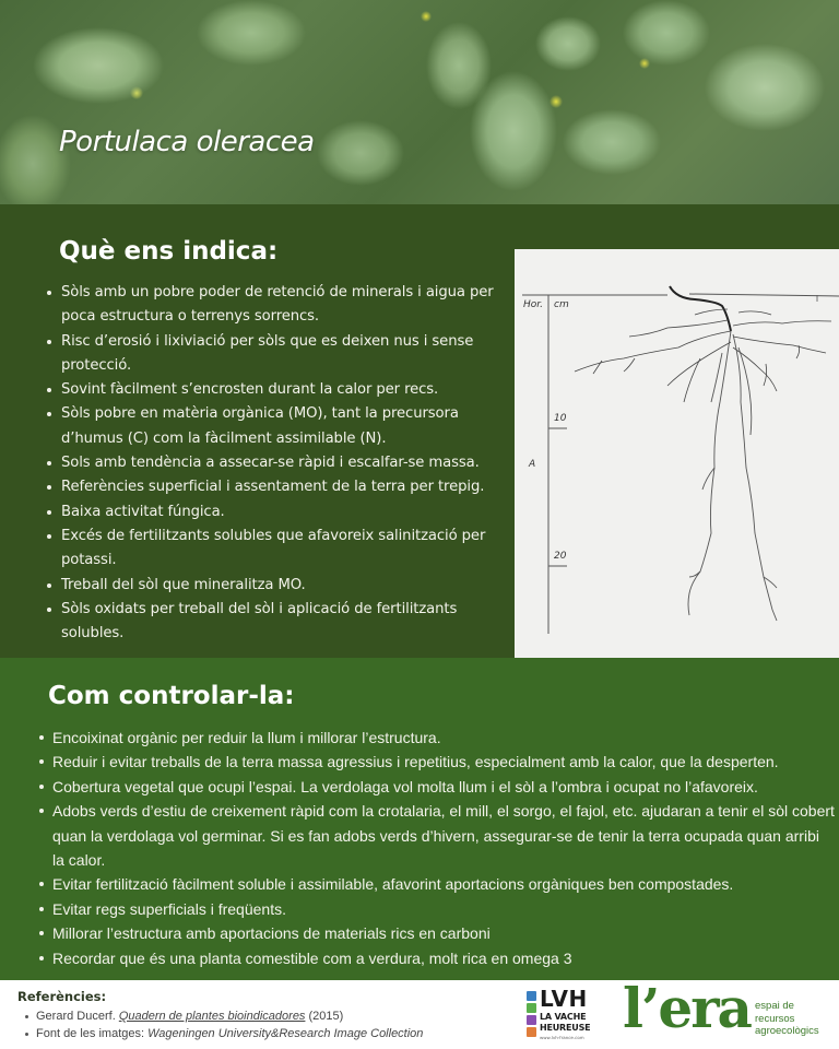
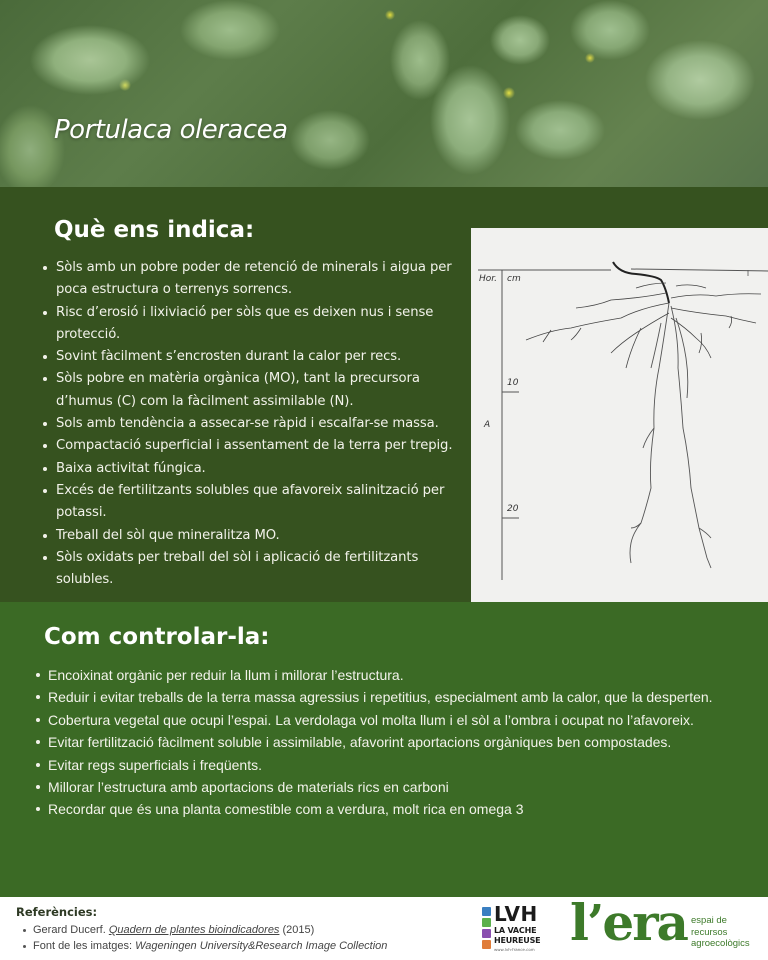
  Portulaca oleracea
  Què ens indica:
  Sòls amb un pobre poder de retenció de minerals i aigua per poca estructura o terrenys sorrencs.
  Risc d’erosió i lixiviació per sòls que es deixen nus i sense protecció.
  Sovint fàcilment s’encrosten durant la calor per recs.
  Sòls pobre en matèria orgànica (MO), tant la precursora d’humus (C) com la fàcilment assimilable (N).
  Sols amb tendència a assecar-se ràpid i escalfar-se massa.
- Referències superficial i assentament de la terra per trepig.
+ Compactació superficial i assentament de la terra per trepig.
  Baixa activitat fúngica.
  Excés de fertilitzants solubles que afavoreix salinització per potassi.
  Treball del sòl que mineralitza MO.
  Sòls oxidats per treball del sòl i aplicació de fertilitzants solubles.
  Hor.
  cm
  10
  A
  20
  Com controlar-la:
  Encoixinat orgànic per reduir la llum i millorar l’estructura.
  Reduir i evitar treballs de la terra massa agressius i repetitius, especialment amb la calor, que la desperten.
  Cobertura vegetal que ocupi l’espai. La verdolaga vol molta llum i el sòl a l’ombra i ocupat no l’afavoreix.
- Adobs verds d’estiu de creixement ràpid com la crotalaria, el mill, el sorgo, el fajol, etc. ajudaran a tenir el sòl cobert quan la verdolaga vol germinar. Si es fan adobs verds d’hivern, assegurar-se de tenir la terra ocupada quan arribi la calor.
  Evitar fertilització fàcilment soluble i assimilable, afavorint aportacions orgàniques ben compostades.
  Evitar regs superficials i freqüents.
  Millorar l’estructura amb aportacions de materials rics en carboni
  Recordar que és una planta comestible com a verdura, molt rica en omega 3
  Referències:
  Gerard Ducerf. Quadern de plantes bioindicadores (2015)
  Font de les imatges: Wageningen University&Research Image Collection
  LVH
  LA VACHE
  HEUREUSE
  l’era
  espai de
  recursos
  agroecològics
